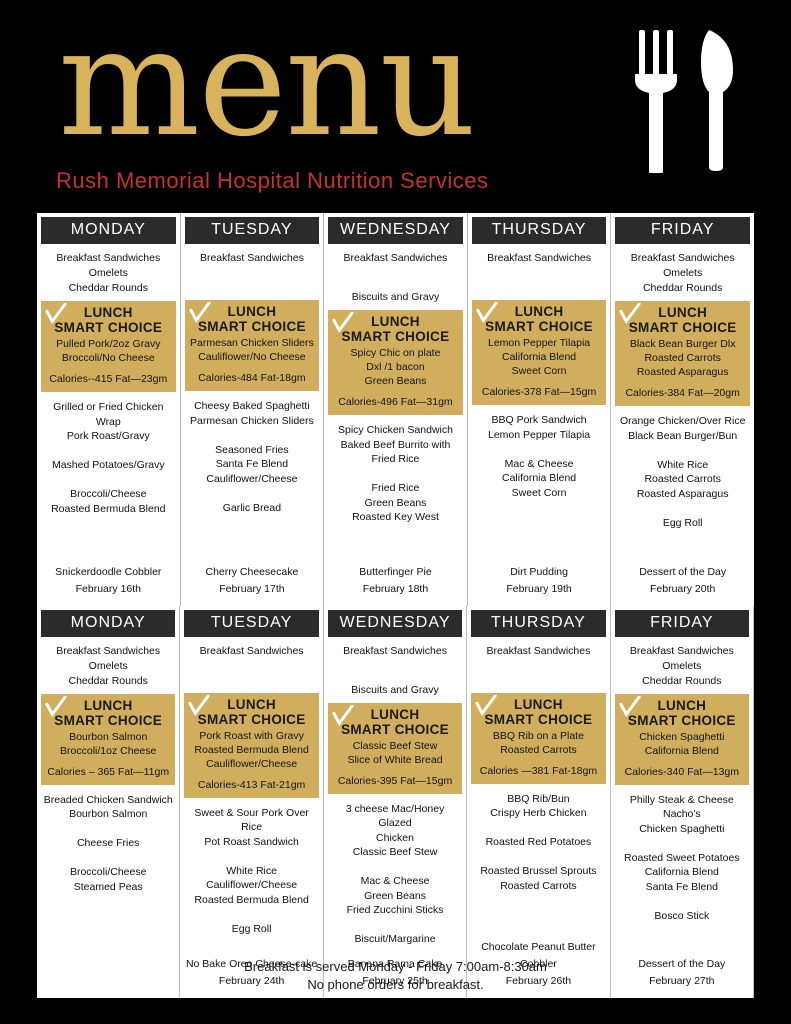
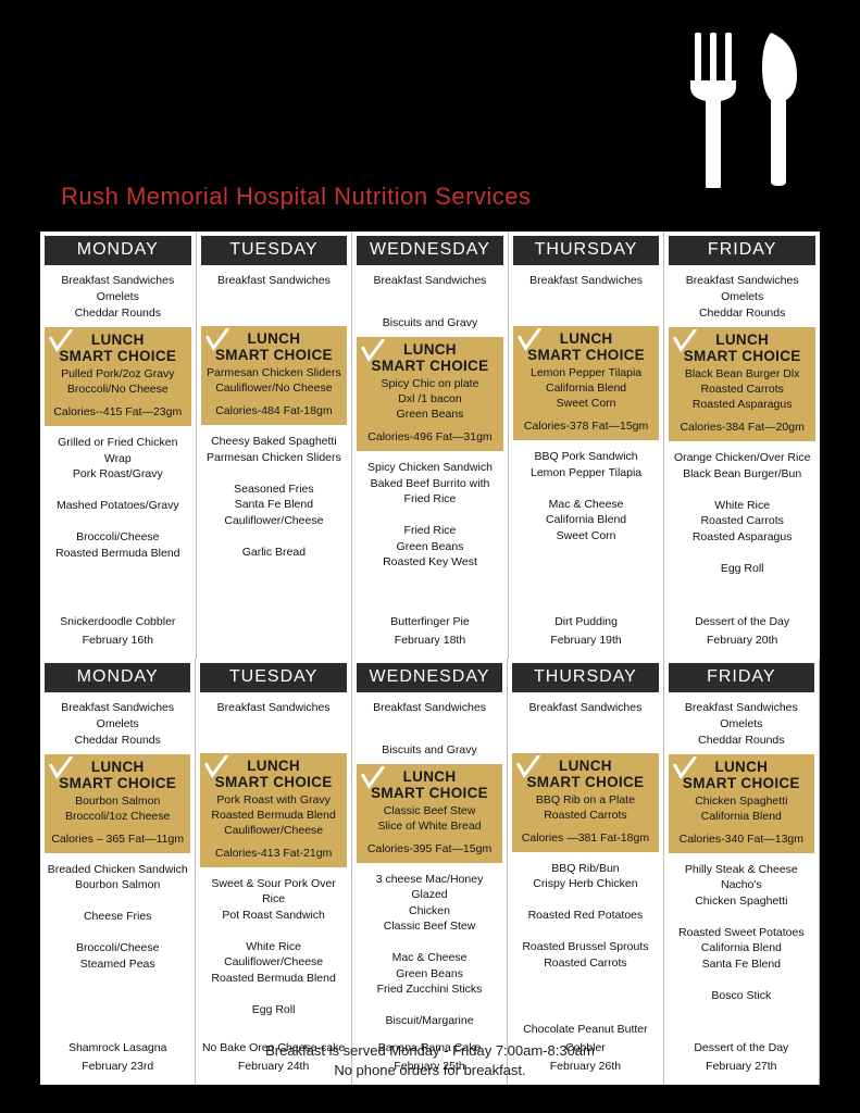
- menu
  Rush Memorial Hospital Nutrition Services
  MONDAY
  Breakfast Sandwiches
  Omelets
  Cheddar Rounds
  LUNCH
  SMART CHOICE
  Pulled Pork/2oz Gravy
  Broccoli/No Cheese
  Calories--415 Fat—23gm
  Grilled or Fried Chicken
  Wrap
  Pork Roast/Gravy
  Mashed Potatoes/Gravy
  Broccoli/Cheese
  Roasted Bermuda Blend
  Snickerdoodle Cobbler
  February 16th
  TUESDAY
  Breakfast Sandwiches
  LUNCH
  SMART CHOICE
  Parmesan Chicken Sliders
  Cauliflower/No Cheese
  Calories-484 Fat-18gm
  Cheesy Baked Spaghetti
  Parmesan Chicken Sliders
  Seasoned Fries
  Santa Fe Blend
  Cauliflower/Cheese
  Garlic Bread
- Cherry Cheesecake
- February 17th
  WEDNESDAY
  Breakfast Sandwiches
  Biscuits and Gravy
  LUNCH
  SMART CHOICE
  Spicy Chic on plate
  Dxl /1 bacon
  Green Beans
  Calories-496 Fat—31gm
  Spicy Chicken Sandwich
  Baked Beef Burrito with
  Fried Rice
  Fried Rice
  Green Beans
  Roasted Key West
  Butterfinger Pie
  February 18th
  THURSDAY
  Breakfast Sandwiches
  LUNCH
  SMART CHOICE
  Lemon Pepper Tilapia
  California Blend
  Sweet Corn
  Calories-378 Fat—15gm
  BBQ Pork Sandwich
  Lemon Pepper Tilapia
  Mac & Cheese
  California Blend
  Sweet Corn
  Dirt Pudding
  February 19th
  FRIDAY
  Breakfast Sandwiches
  Omelets
  Cheddar Rounds
  LUNCH
  SMART CHOICE
  Black Bean Burger Dlx
  Roasted Carrots
  Roasted Asparagus
  Calories-384 Fat—20gm
  Orange Chicken/Over Rice
  Black Bean Burger/Bun
  White Rice
  Roasted Carrots
  Roasted Asparagus
  Egg Roll
  Dessert of the Day
  February 20th
  MONDAY
  Breakfast Sandwiches
  Omelets
  Cheddar Rounds
  LUNCH
  SMART CHOICE
  Bourbon Salmon
  Broccoli/1oz Cheese
  Calories – 365 Fat—11gm
  Breaded Chicken Sandwich
  Bourbon Salmon
  Cheese Fries
  Broccoli/Cheese
  Steamed Peas
+ Shamrock Lasagna
+ February 23rd
  TUESDAY
  Breakfast Sandwiches
  LUNCH
  SMART CHOICE
  Pork Roast with Gravy
  Roasted Bermuda Blend
  Cauliflower/Cheese
  Calories-413 Fat-21gm
  Sweet & Sour Pork Over
  Rice
  Pot Roast Sandwich
  White Rice
  Cauliflower/Cheese
  Roasted Bermuda Blend
  Egg Roll
  No Bake Oreo Cheese-cake
  February 24th
  WEDNESDAY
  Breakfast Sandwiches
  Biscuits and Gravy
  LUNCH
  SMART CHOICE
  Classic Beef Stew
  Slice of White Bread
  Calories-395 Fat—15gm
  3 cheese Mac/Honey Glazed
  Chicken
  Classic Beef Stew
  Mac & Cheese
  Green Beans
  Fried Zucchini Sticks
  Biscuit/Margarine
  Banana Rama Cake
  February 25th
  THURSDAY
  Breakfast Sandwiches
  LUNCH
  SMART CHOICE
  BBQ Rib on a Plate
  Roasted Carrots
  Calories —381 Fat-18gm
  BBQ Rib/Bun
  Crispy Herb Chicken
  Roasted Red Potatoes
  Roasted Brussel Sprouts
  Roasted Carrots
  Chocolate Peanut Butter Cobbler
  February 26th
  FRIDAY
  Breakfast Sandwiches
  Omelets
  Cheddar Rounds
  LUNCH
  SMART CHOICE
  Chicken Spaghetti
  California Blend
  Calories-340 Fat—13gm
  Philly Steak & Cheese Nacho's
  Chicken Spaghetti
  Roasted Sweet Potatoes
  California Blend
  Santa Fe Blend
  Bosco Stick
  Dessert of the Day
  February 27th
  Breakfast is served Monday - Friday 7:00am-8:30am
  No phone orders for breakfast.
